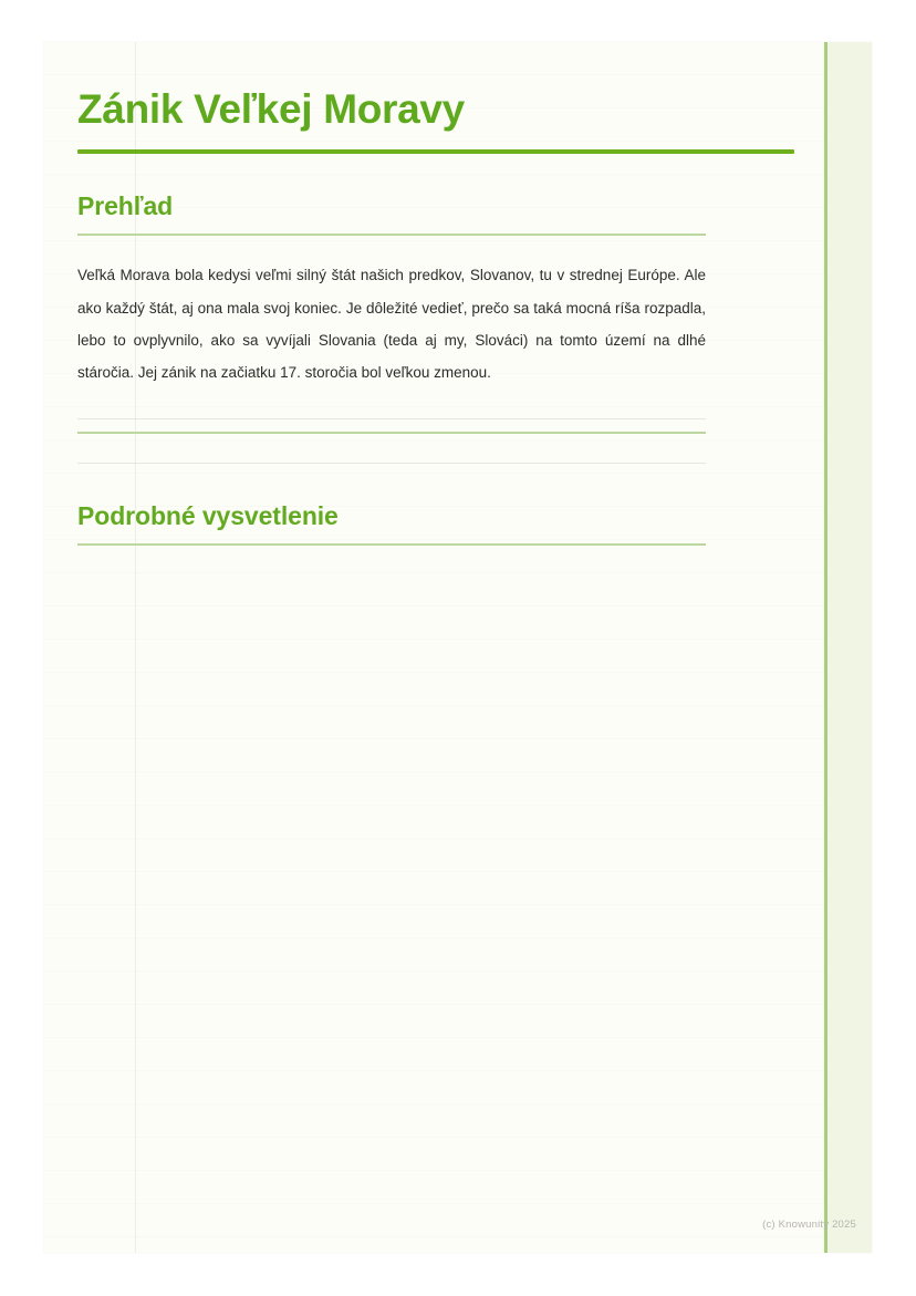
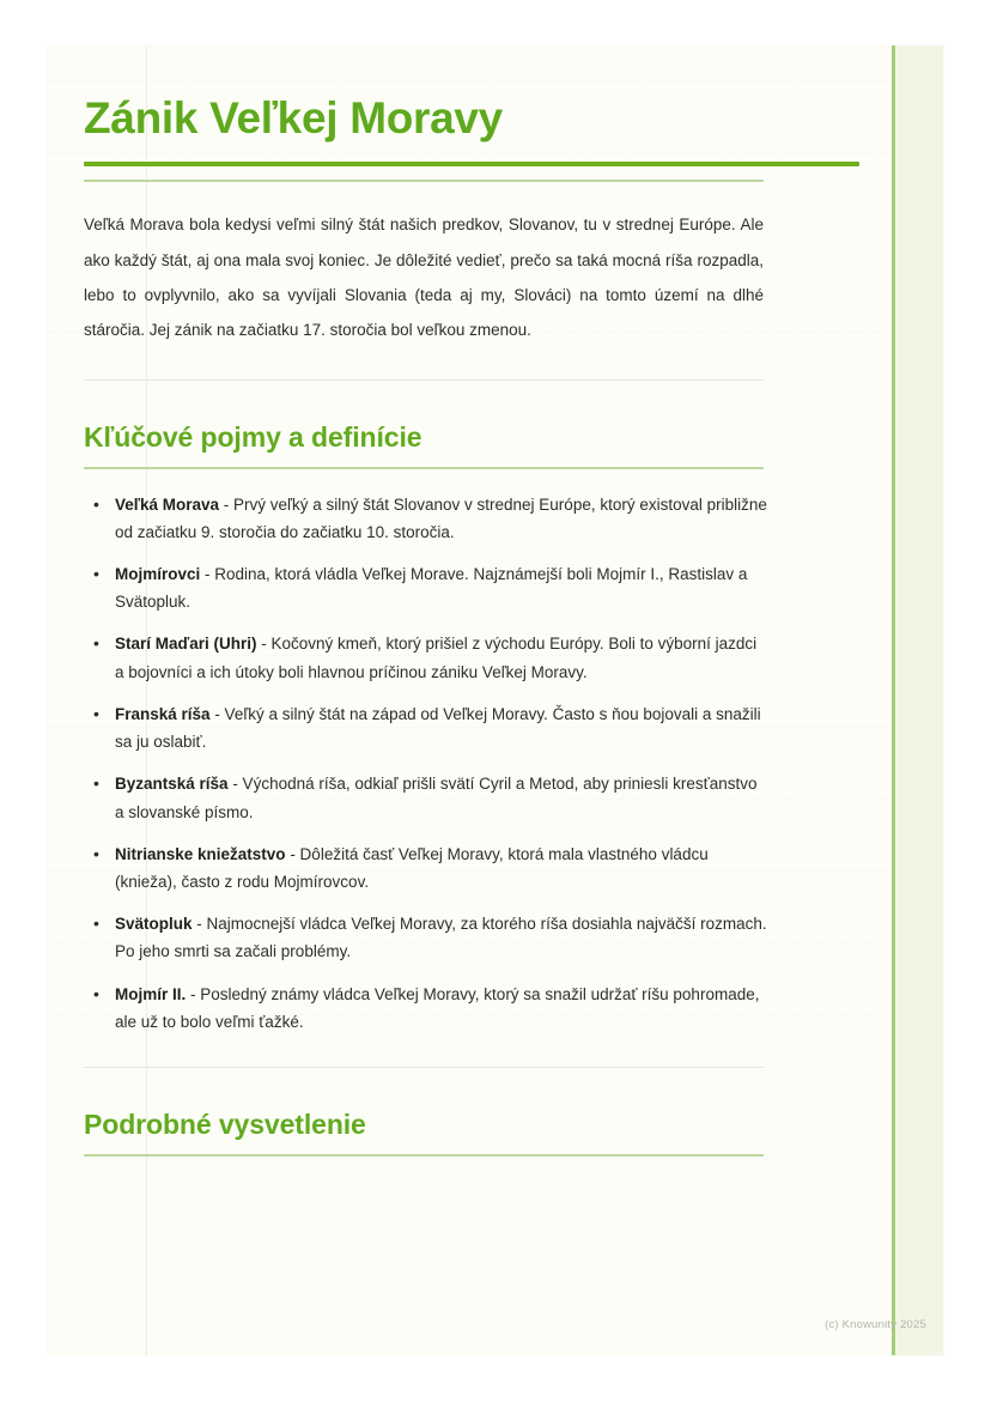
  Zánik Veľkej Moravy
- Prehľad
  Veľká Morava bola kedysi veľmi silný štát našich predkov, Slovanov, tu v strednej Európe. Ale ako každý štát, aj ona mala svoj koniec. Je dôležité vedieť, prečo sa taká mocná ríša rozpadla, lebo to ovplyvnilo, ako sa vyvíjali Slovania (teda aj my, Slováci) na tomto území na dlhé stáročia. Jej zánik na začiatku 17. storočia bol veľkou zmenou.
+ Kľúčové pojmy a definície
+ Veľká Morava - Prvý veľký a silný štát Slovanov v strednej Európe, ktorý existoval približne od začiatku 9. storočia do začiatku 10. storočia.
+ Mojmírovci - Rodina, ktorá vládla Veľkej Morave. Najznámejší boli Mojmír I., Rastislav a Svätopluk.
+ Starí Maďari (Uhri) - Kočovný kmeň, ktorý prišiel z východu Európy. Boli to výborní jazdci a bojovníci a ich útoky boli hlavnou príčinou zániku Veľkej Moravy.
+ Franská ríša - Veľký a silný štát na západ od Veľkej Moravy. Často s ňou bojovali a snažili sa ju oslabiť.
+ Byzantská ríša - Východná ríša, odkiaľ prišli svätí Cyril a Metod, aby priniesli kresťanstvo a slovanské písmo.
+ Nitrianske kniežatstvo - Dôležitá časť Veľkej Moravy, ktorá mala vlastného vládcu (knieža), často z rodu Mojmírovcov.
+ Svätopluk - Najmocnejší vládca Veľkej Moravy, za ktorého ríša dosiahla najväčší rozmach. Po jeho smrti sa začali problémy.
+ Mojmír II. - Posledný známy vládca Veľkej Moravy, ktorý sa snažil udržať ríšu pohromade, ale už to bolo veľmi ťažké.
  Podrobné vysvetlenie
  (c) Knowunity 2025
